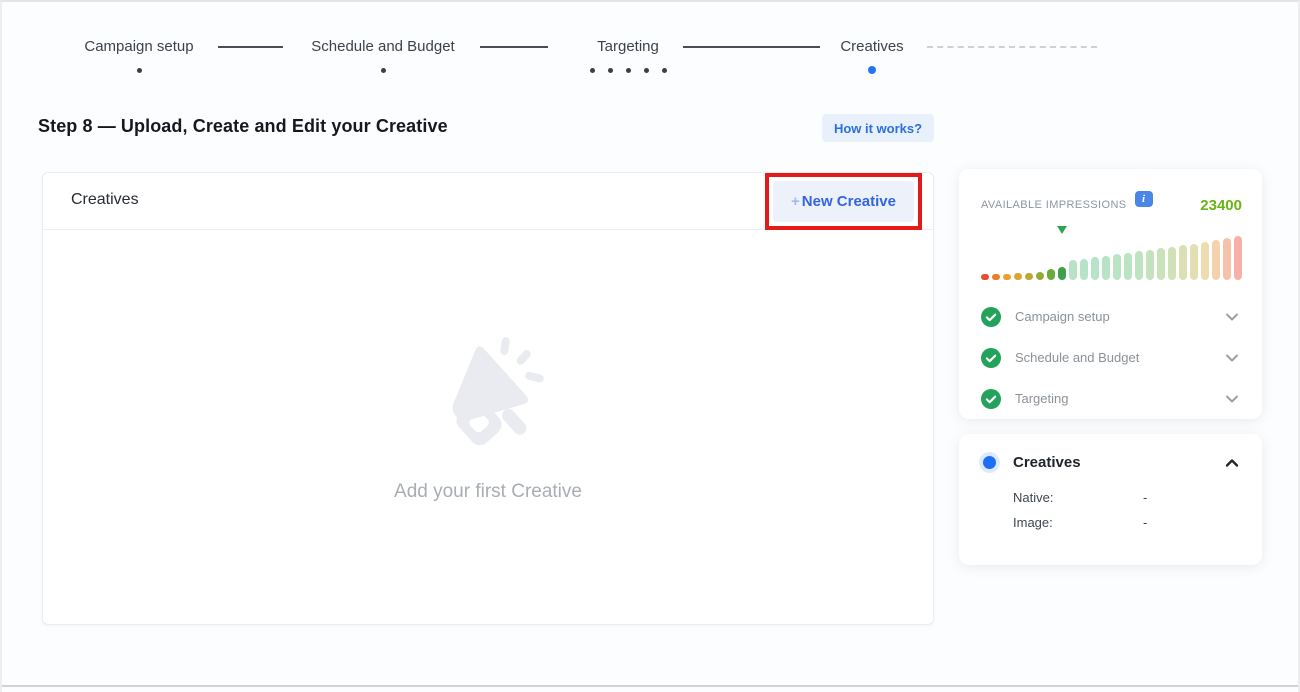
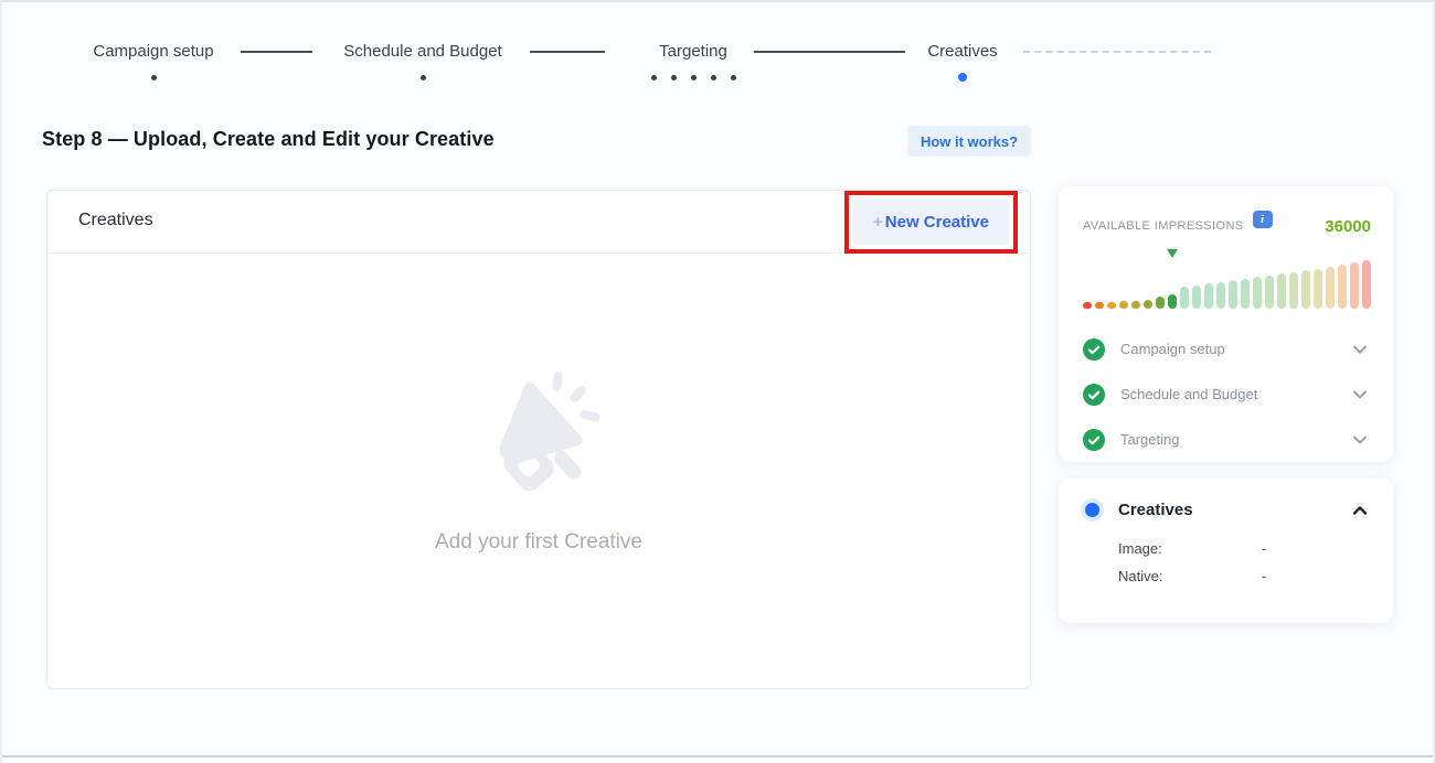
  Campaign setup
  Schedule and Budget
  Targeting
  Creatives
  Step 8 — Upload, Create and Edit your Creative
  How it works?
  Creatives
  +New Creative
  Add your first Creative
  AVAILABLE IMPRESSIONS
  i
- 23400
+ 36000
  Campaign setup
  Schedule and Budget
  Targeting
  Creatives
- Native:
+ Image:
  -
- Image:
+ Native:
  -
